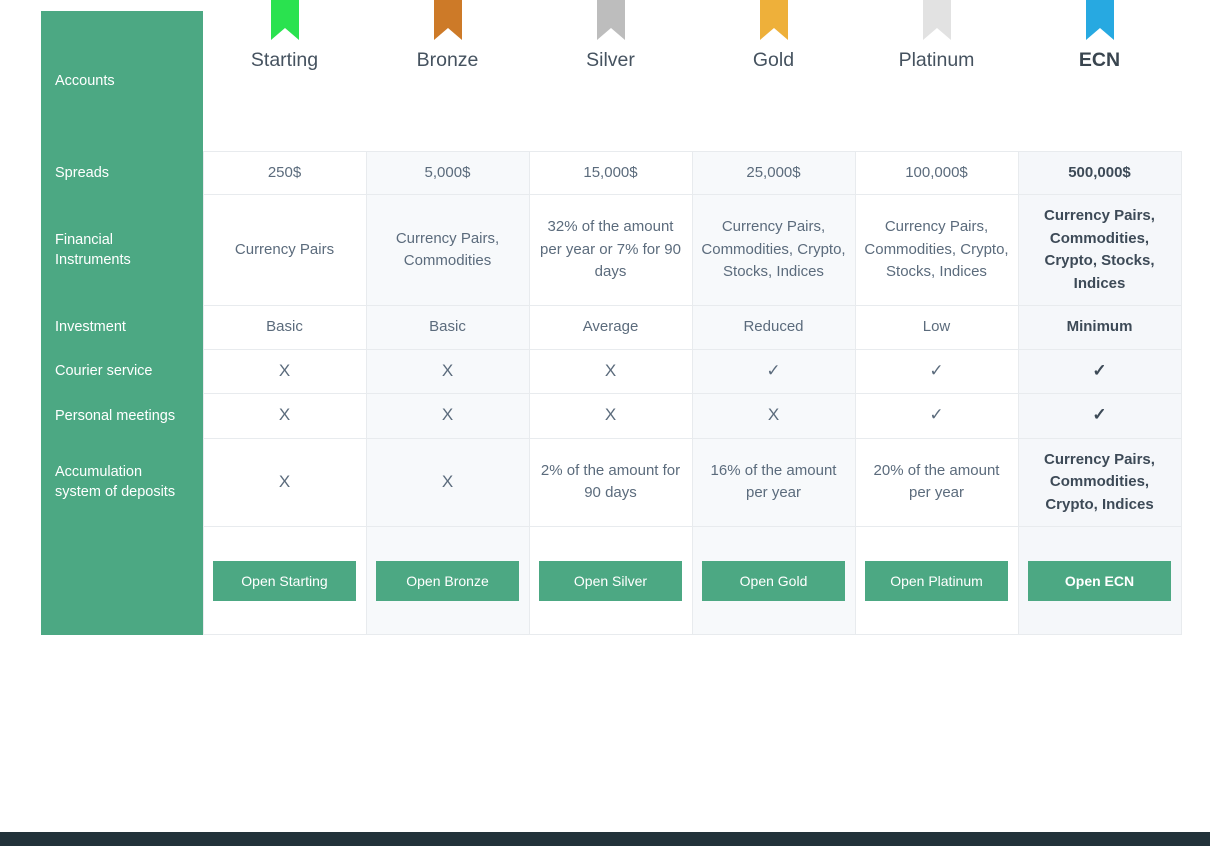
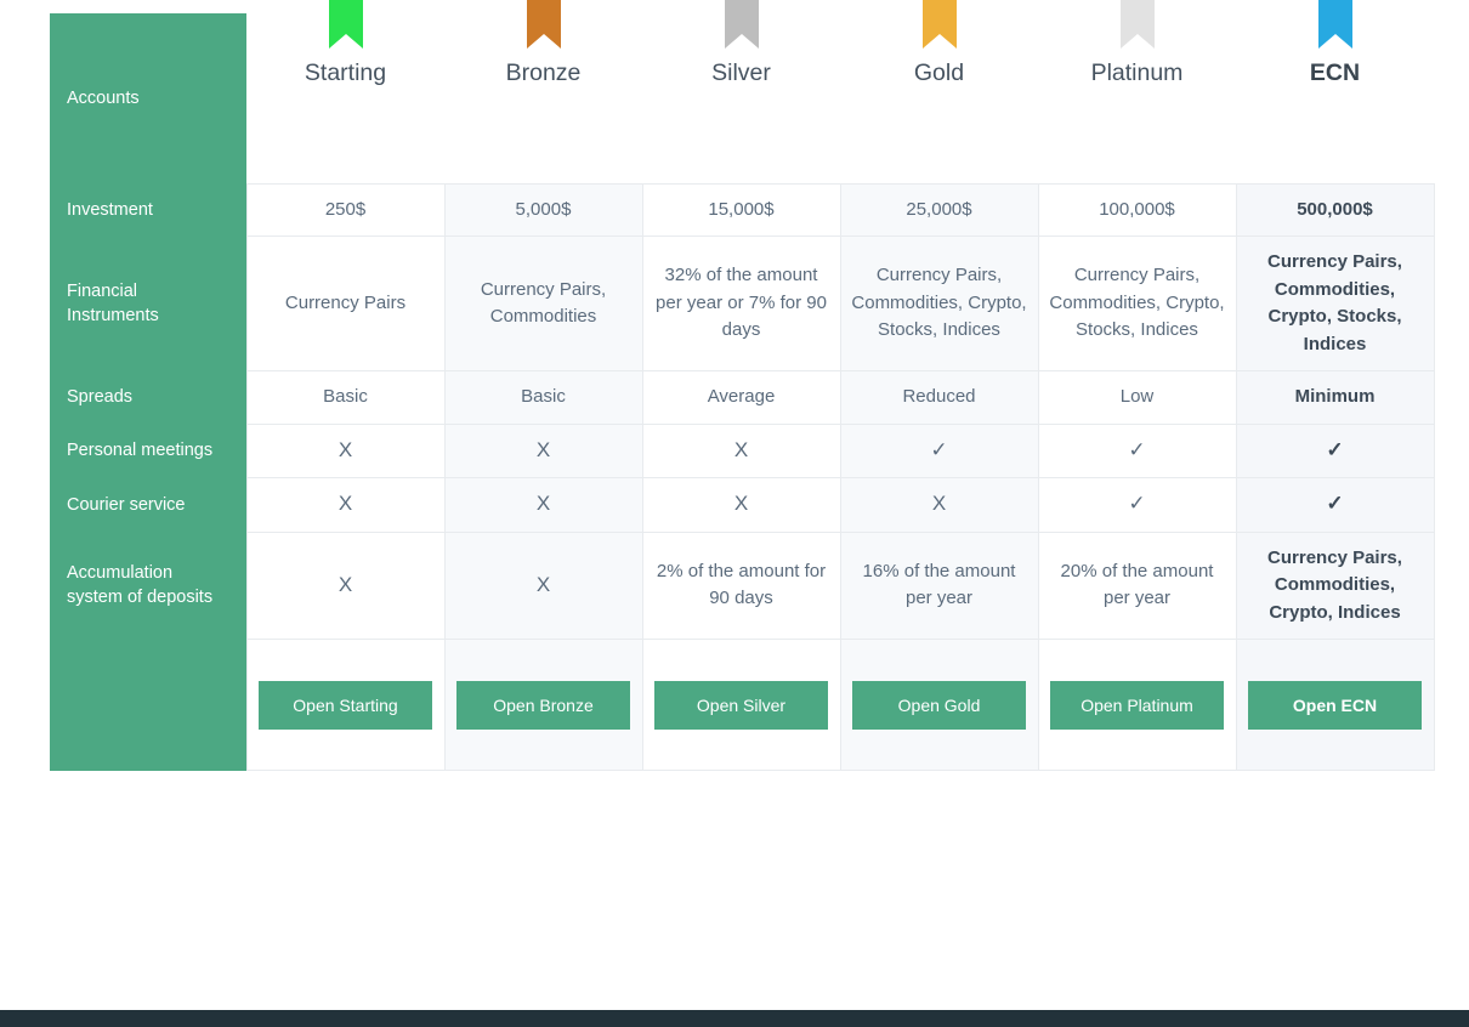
  Accounts	Starting	Bronze	Silver	Gold	Platinum	ECN
- Spreads	250$	5,000$	15,000$	25,000$	100,000$	500,000$
+ Investment	250$	5,000$	15,000$	25,000$	100,000$	500,000$
  Financial Instruments	Currency Pairs	Currency Pairs, Commodities	32% of the amount per year or 7% for 90 days	Currency Pairs, Commodities, Crypto, Stocks, Indices	Currency Pairs, Commodities, Crypto, Stocks, Indices	Currency Pairs, Commodities, Crypto, Stocks, Indices
- Investment	Basic	Basic	Average	Reduced	Low	Minimum
+ Spreads	Basic	Basic	Average	Reduced	Low	Minimum
- Courier service	X	X	X	✓	✓	✓
+ Personal meetings	X	X	X	✓	✓	✓
- Personal meetings	X	X	X	X	✓	✓
+ Courier service	X	X	X	X	✓	✓
  Accumulation system of deposits	X	X	2% of the amount for 90 days	16% of the amount per year	20% of the amount per year	Currency Pairs, Commodities, Crypto, Indices
  	Open Starting	Open Bronze	Open Silver	Open Gold	Open Platinum	Open ECN
